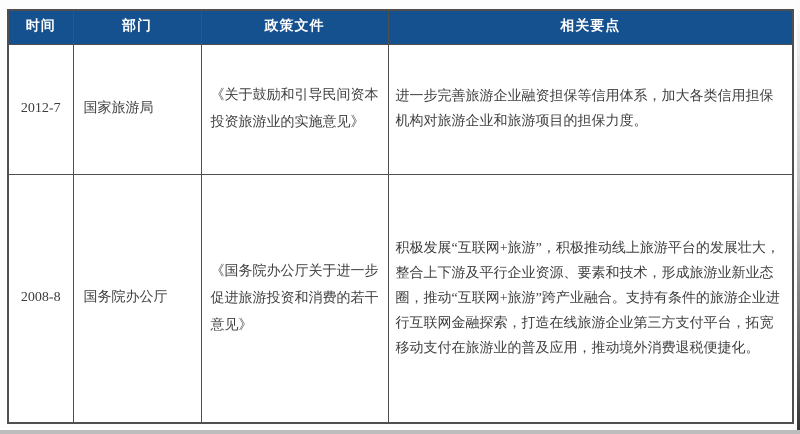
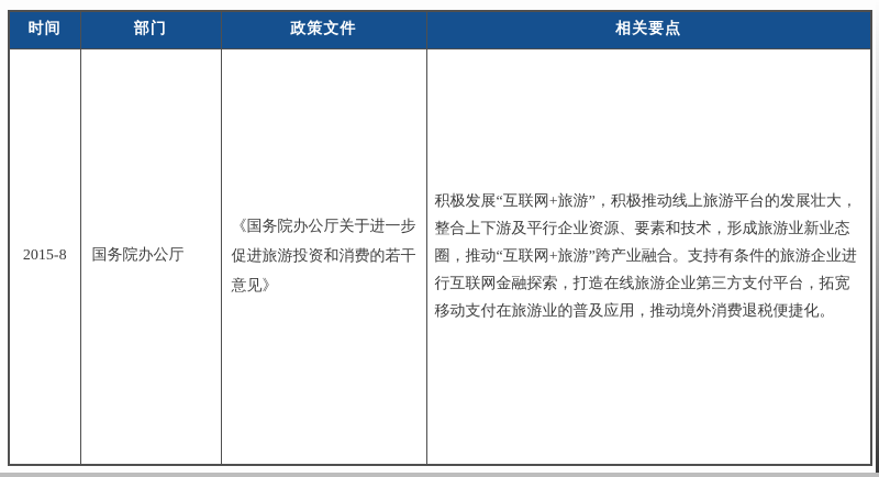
  时间	部门	政策文件	相关要点
- 2012-7	国家旅游局	《关于鼓励和引导民间资本 投资旅游业的实施意见》	进一步完善旅游企业融资担保等信用体系，加大各类信用担保机构对旅游企业和旅游项目的担保力度。
- 2008-8	国务院办公厅	《国务院办公厅关于进一步 促进旅游投资和消费的若干 意见》	积极发展“互联网+旅游”，积极推动线上旅游平台的发展壮大，整合上下游及平行企业资源、要素和技术，形成旅游业新业态圈，推动“互联网+旅游”跨产业融合。支持有条件的旅游企业进行互联网金融探索，打造在线旅游企业第三方支付平台，拓宽移动支付在旅游业的普及应用，推动境外消费退税便捷化。
+ 2015-8	国务院办公厅	《国务院办公厅关于进一步 促进旅游投资和消费的若干 意见》	积极发展“互联网+旅游”，积极推动线上旅游平台的发展壮大，整合上下游及平行企业资源、要素和技术，形成旅游业新业态圈，推动“互联网+旅游”跨产业融合。支持有条件的旅游企业进行互联网金融探索，打造在线旅游企业第三方支付平台，拓宽移动支付在旅游业的普及应用，推动境外消费退税便捷化。
